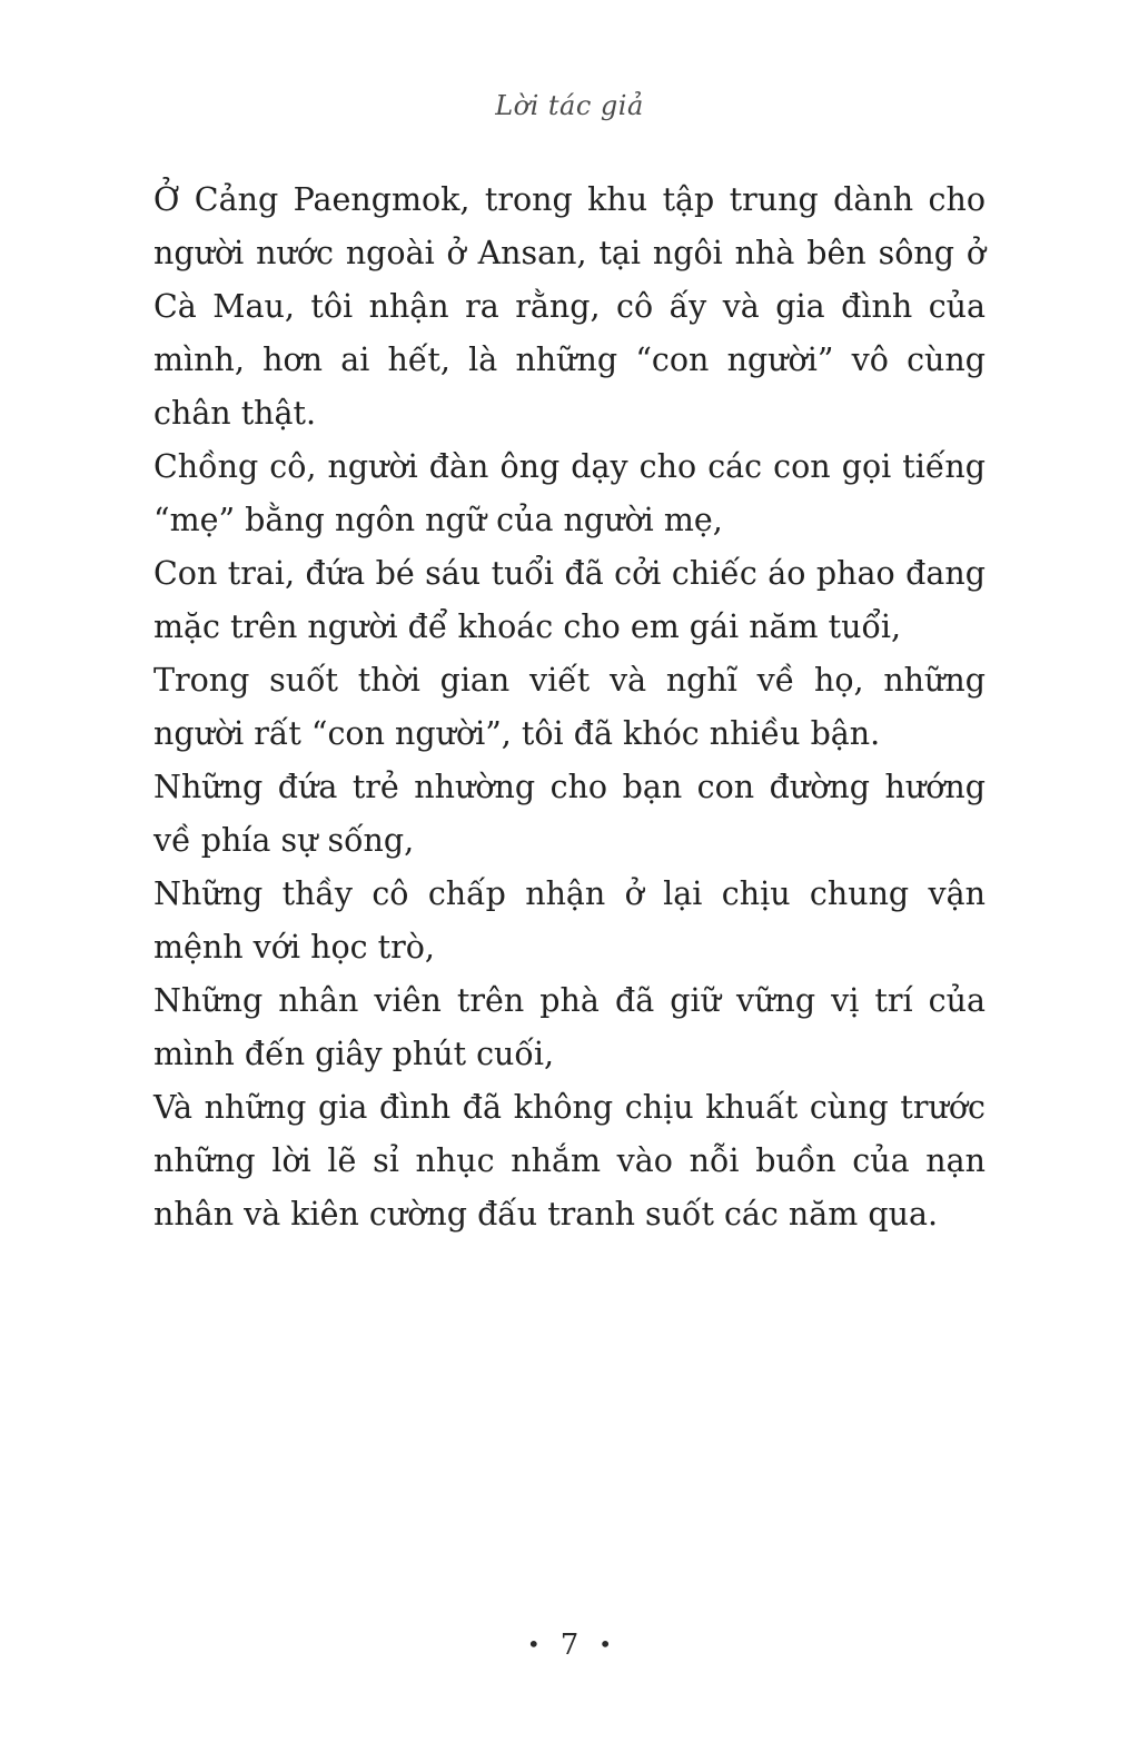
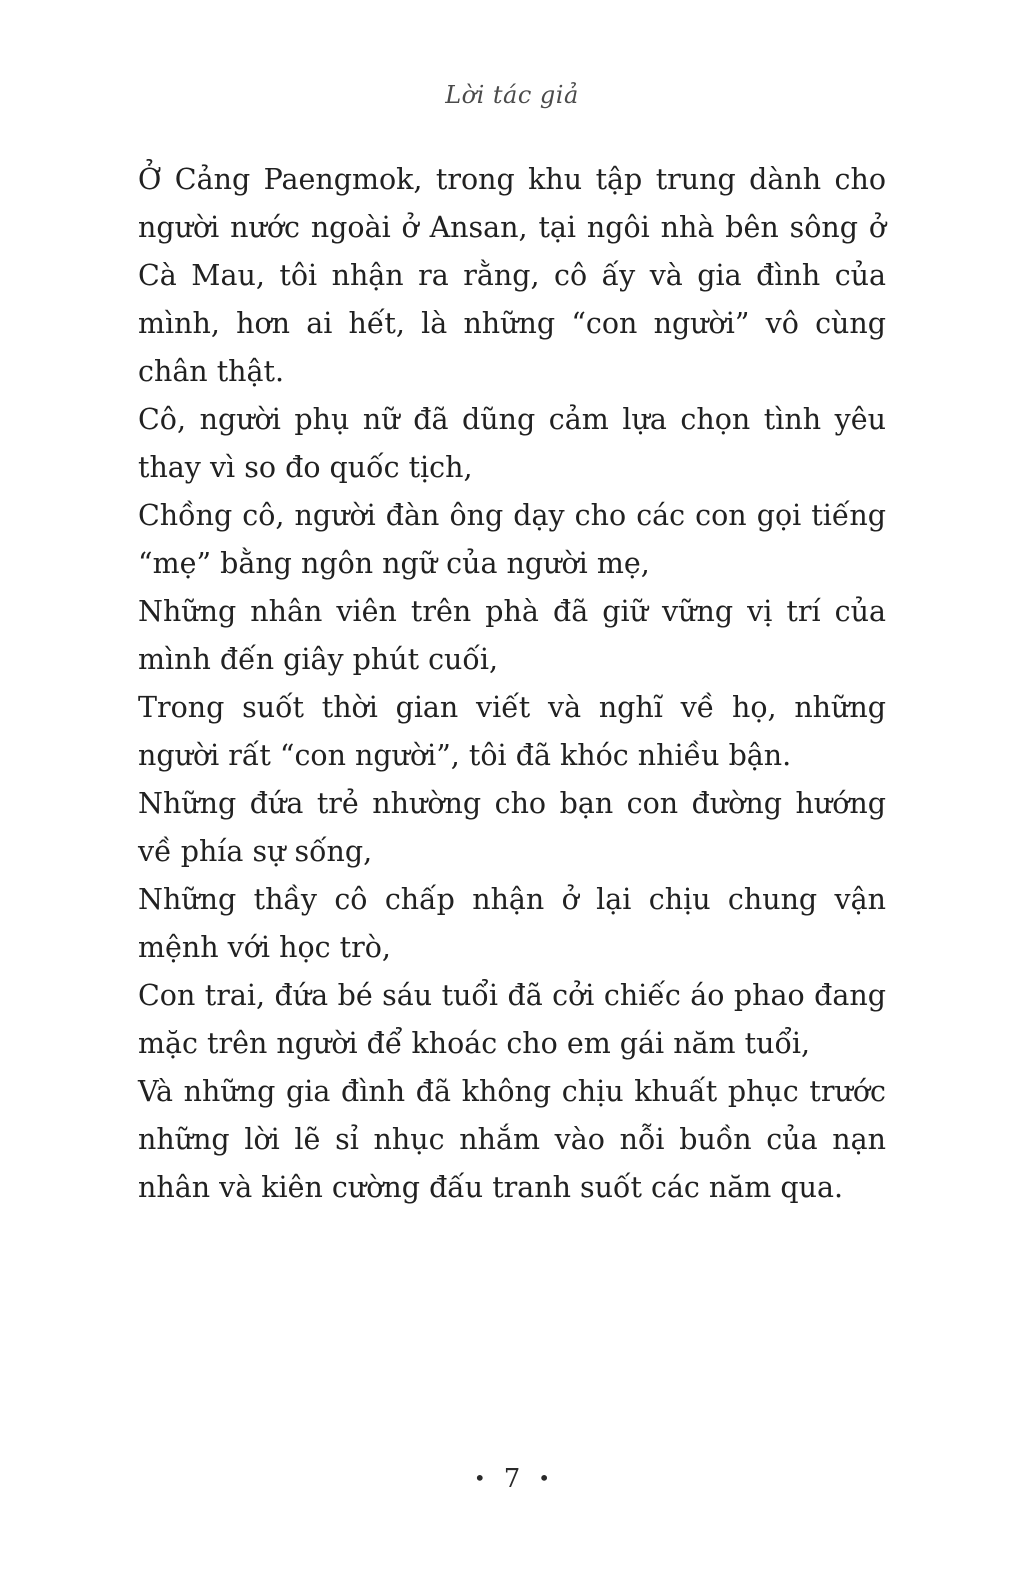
  Lời tác giả
  Ở Cảng Paengmok, trong khu tập trung dành cho người nước ngoài ở Ansan, tại ngôi nhà bên sông ở Cà Mau, tôi nhận ra rằng, cô ấy và gia đình của mình, hơn ai hết, là những “con người” vô cùng chân thật.
+ Cô, người phụ nữ đã dũng cảm lựa chọn tình yêu thay vì so đo quốc tịch,
  Chồng cô, người đàn ông dạy cho các con gọi tiếng “mẹ” bằng ngôn ngữ của người mẹ,
- Con trai, đứa bé sáu tuổi đã cởi chiếc áo phao đang mặc trên người để khoác cho em gái năm tuổi,
+ Những nhân viên trên phà đã giữ vững vị trí của mình đến giây phút cuối,
  Trong suốt thời gian viết và nghĩ về họ, những người rất “con người”, tôi đã khóc nhiều bận.
  Những đứa trẻ nhường cho bạn con đường hướng về phía sự sống,
  Những thầy cô chấp nhận ở lại chịu chung vận mệnh với học trò,
- Những nhân viên trên phà đã giữ vững vị trí của mình đến giây phút cuối,
+ Con trai, đứa bé sáu tuổi đã cởi chiếc áo phao đang mặc trên người để khoác cho em gái năm tuổi,
- Và những gia đình đã không chịu khuất cùng trước những lời lẽ sỉ nhục nhắm vào nỗi buồn của nạn nhân và kiên cường đấu tranh suốt các năm qua.
+ Và những gia đình đã không chịu khuất phục trước những lời lẽ sỉ nhục nhắm vào nỗi buồn của nạn nhân và kiên cường đấu tranh suốt các năm qua.
  • 7 •
